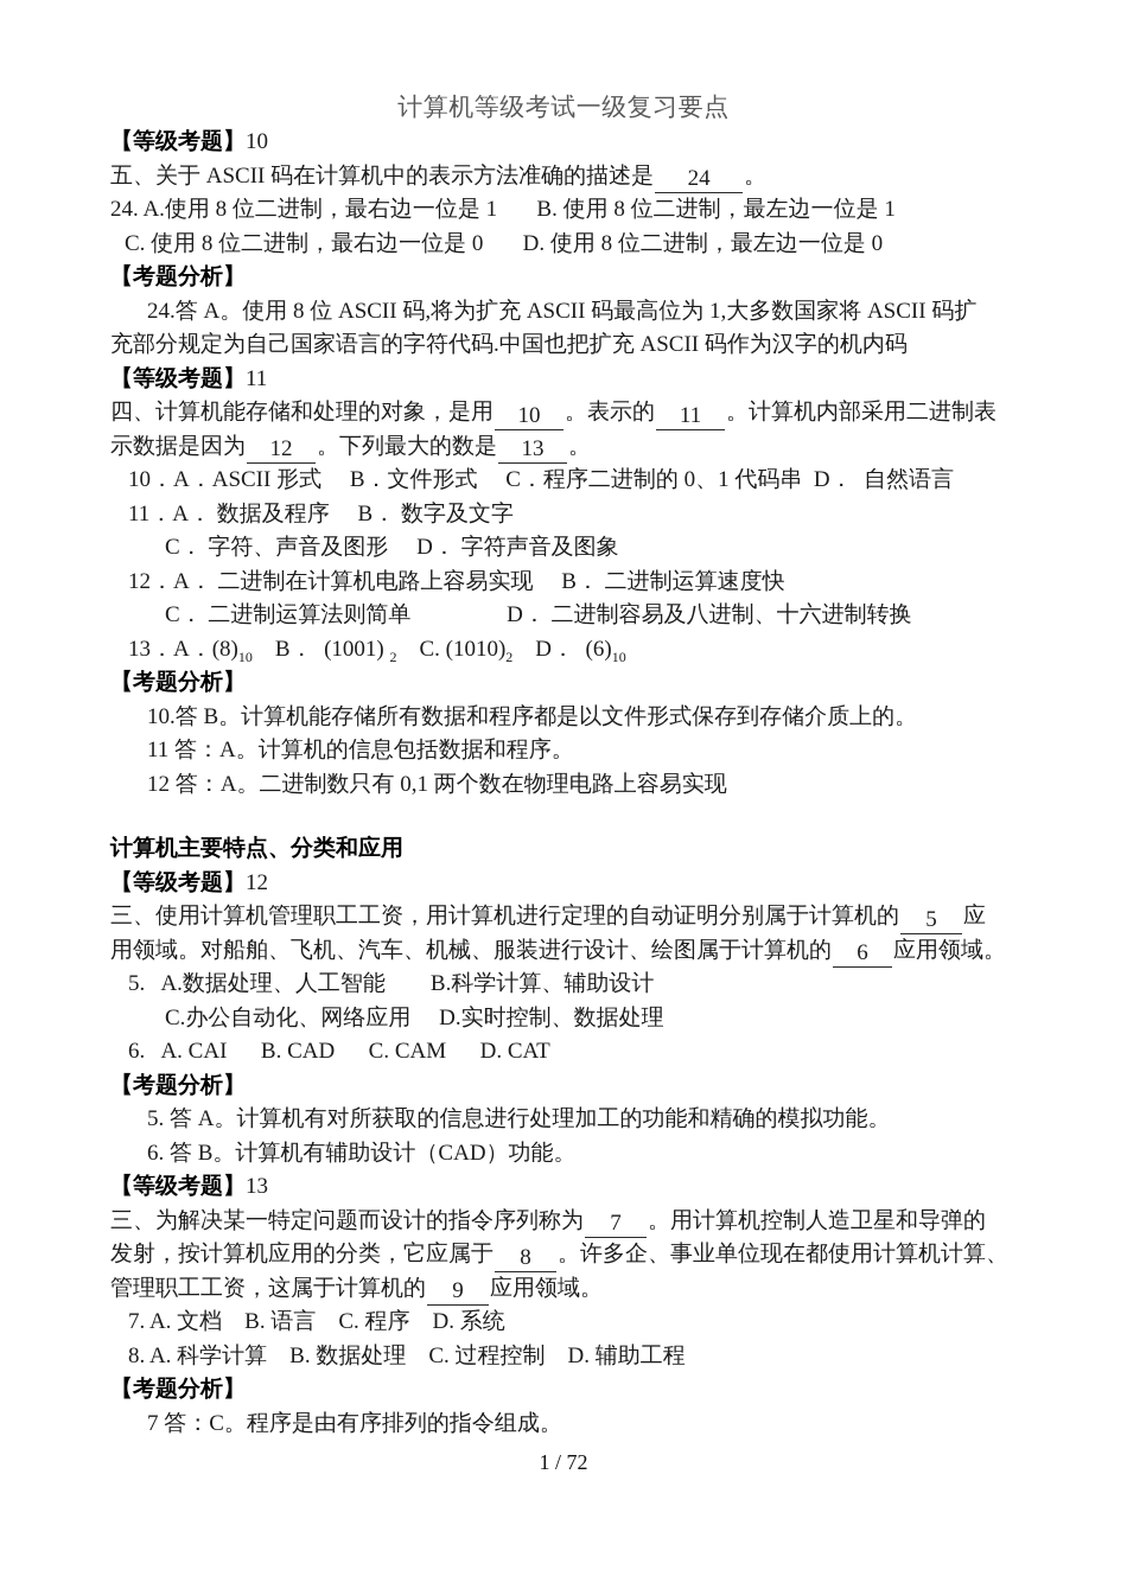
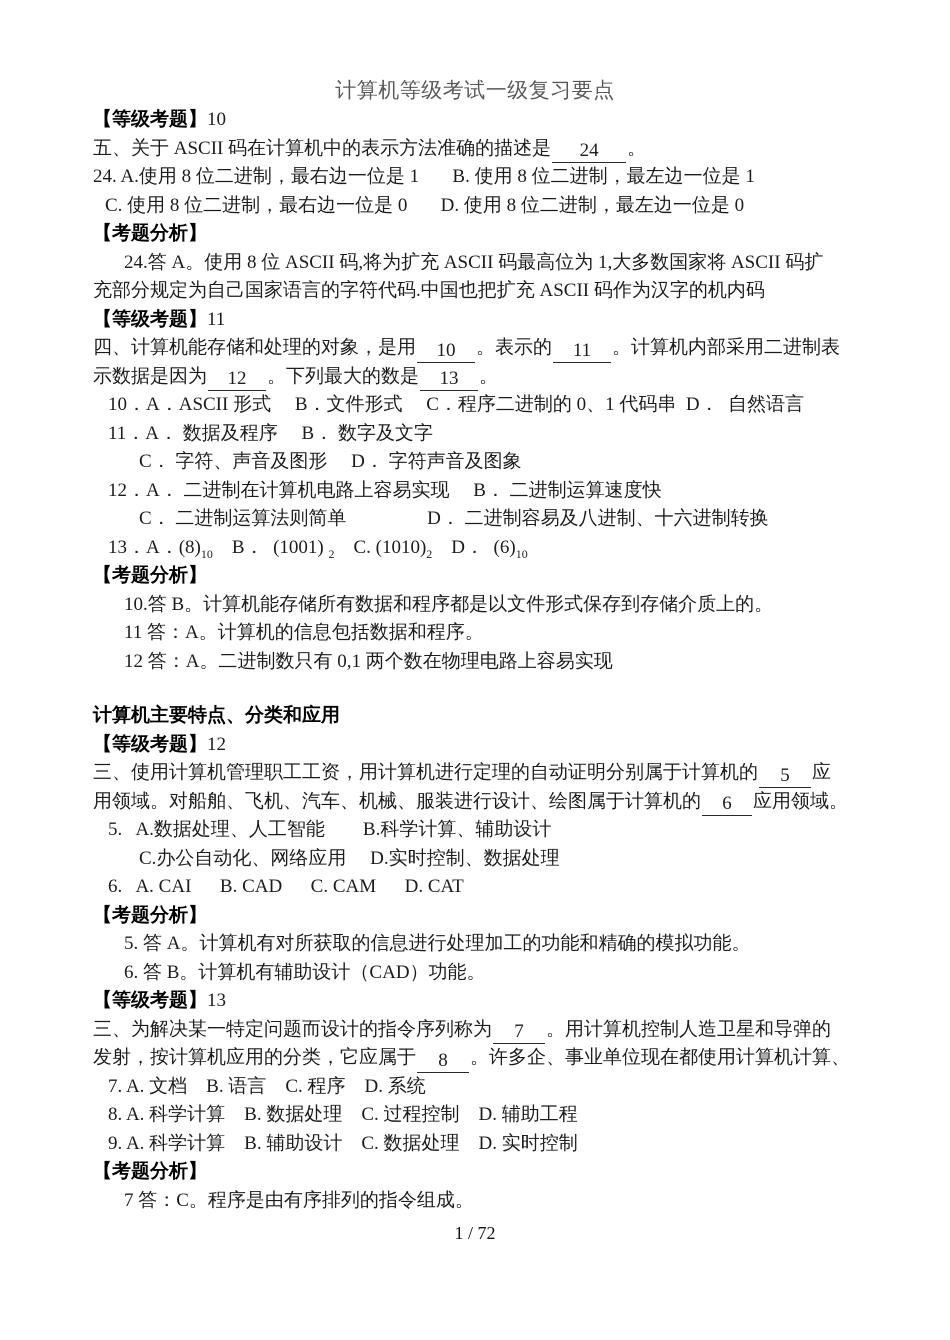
  计算机等级考试一级复习要点
  【等级考题】10
  五、关于 ASCII 码在计算机中的表示方法准确的描述是 24 。
  24. A.使用 8 位二进制，最右边一位是 1 B. 使用 8 位二进制，最左边一位是 1
  C. 使用 8 位二进制，最右边一位是 0 D. 使用 8 位二进制，最左边一位是 0
  【考题分析】
  24.答 A。使用 8 位 ASCII 码,将为扩充 ASCII 码最高位为 1,大多数国家将 ASCII 码扩
  充部分规定为自己国家语言的字符代码.中国也把扩充 ASCII 码作为汉字的机内码
  【等级考题】11
  四、计算机能存储和处理的对象，是用 10 。表示的 11 。计算机内部采用二进制表
  示数据是因为 12 。下列最大的数是 13 。
  10．A．ASCII 形式 B．文件形式 C．程序二进制的 0、1 代码串 D． 自然语言
  11．A． 数据及程序 B． 数字及文字
  C． 字符、声音及图形 D． 字符声音及图象
  12．A． 二进制在计算机电路上容易实现 B． 二进制运算速度快
  C． 二进制运算法则简单 D． 二进制容易及八进制、十六进制转换
  13．A．(8)10 B． (1001) 2 C. (1010)2 D． (6)10
  【考题分析】
  10.答 B。计算机能存储所有数据和程序都是以文件形式保存到存储介质上的。
  11 答：A。计算机的信息包括数据和程序。
  12 答：A。二进制数只有 0,1 两个数在物理电路上容易实现
  计算机主要特点、分类和应用
  【等级考题】12
  三、使用计算机管理职工工资，用计算机进行定理的自动证明分别属于计算机的 5 应
  用领域。对船舶、飞机、汽车、机械、服装进行设计、绘图属于计算机的 6 应用领域。
  5. A.数据处理、人工智能 B.科学计算、辅助设计
  C.办公自动化、网络应用 D.实时控制、数据处理
  6. A. CAI B. CAD C. CAM D. CAT
  【考题分析】
  5. 答 A。计算机有对所获取的信息进行处理加工的功能和精确的模拟功能。
  6. 答 B。计算机有辅助设计（CAD）功能。
  【等级考题】13
  三、为解决某一特定问题而设计的指令序列称为 7 。用计算机控制人造卫星和导弹的
  发射，按计算机应用的分类，它应属于 8 。许多企、事业单位现在都使用计算机计算、
- 管理职工工资，这属于计算机的 9 应用领域。
  7. A. 文档 B. 语言 C. 程序 D. 系统
  8. A. 科学计算 B. 数据处理 C. 过程控制 D. 辅助工程
+ 9. A. 科学计算 B. 辅助设计 C. 数据处理 D. 实时控制
  【考题分析】
  7 答：C。程序是由有序排列的指令组成。
  1 / 72
